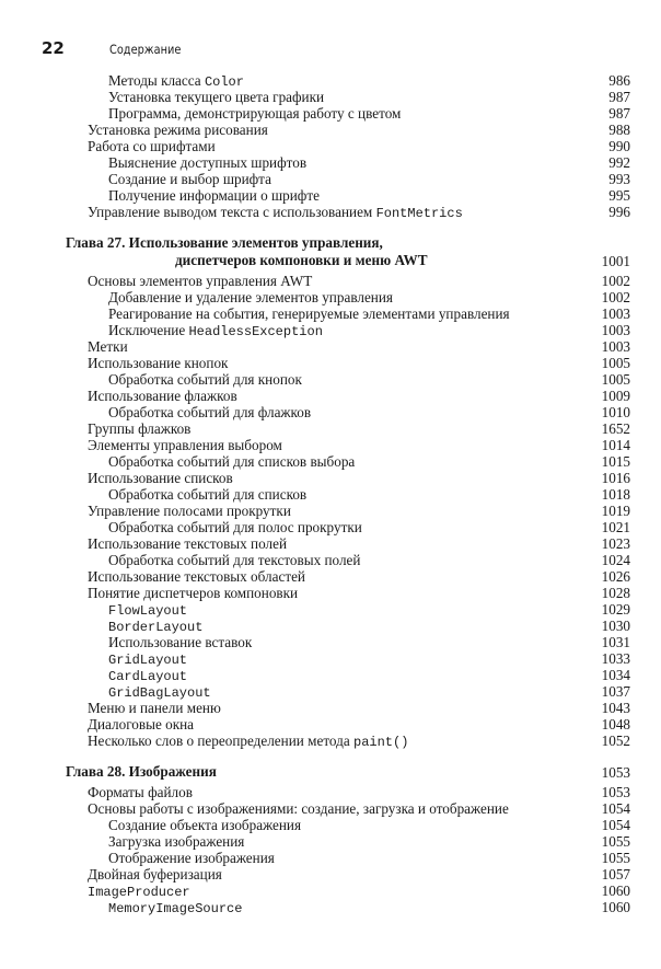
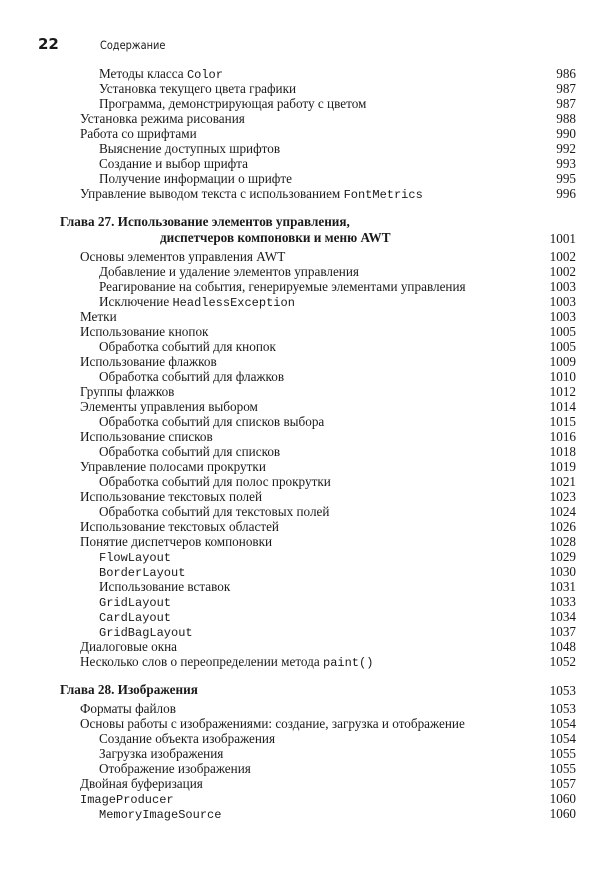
  22
  Содержание
  Методы класса Color
  986
  Установка текущего цвета графики
  987
  Программа, демонстрирующая работу с цветом
  987
  Установка режима рисования
  988
  Работа со шрифтами
  990
  Выяснение доступных шрифтов
  992
  Создание и выбор шрифта
  993
  Получение информации о шрифте
  995
  Управление выводом текста с использованием FontMetrics
  996
  Глава 27. Использование элементов управления,
  диспетчеров компоновки и меню AWT
  1001
  Основы элементов управления AWT
  1002
  Добавление и удаление элементов управления
  1002
  Реагирование на события, генерируемые элементами управления
  1003
  Исключение HeadlessException
  1003
  Метки
  1003
  Использование кнопок
  1005
  Обработка событий для кнопок
  1005
  Использование флажков
  1009
  Обработка событий для флажков
  1010
  Группы флажков
- 1652
+ 1012
  Элементы управления выбором
  1014
  Обработка событий для списков выбора
  1015
  Использование списков
  1016
  Обработка событий для списков
  1018
  Управление полосами прокрутки
  1019
  Обработка событий для полос прокрутки
  1021
  Использование текстовых полей
  1023
  Обработка событий для текстовых полей
  1024
  Использование текстовых областей
  1026
  Понятие диспетчеров компоновки
  1028
  FlowLayout
  1029
  BorderLayout
  1030
  Использование вставок
  1031
  GridLayout
  1033
  CardLayout
  1034
  GridBagLayout
  1037
- Меню и панели меню
- 1043
  Диалоговые окна
  1048
  Несколько слов о переопределении метода paint()
  1052
  Глава 28. Изображения
  1053
  Форматы файлов
  1053
  Основы работы с изображениями: создание, загрузка и отображение
  1054
  Создание объекта изображения
  1054
  Загрузка изображения
  1055
  Отображение изображения
  1055
  Двойная буферизация
  1057
  ImageProducer
  1060
  MemoryImageSource
  1060
